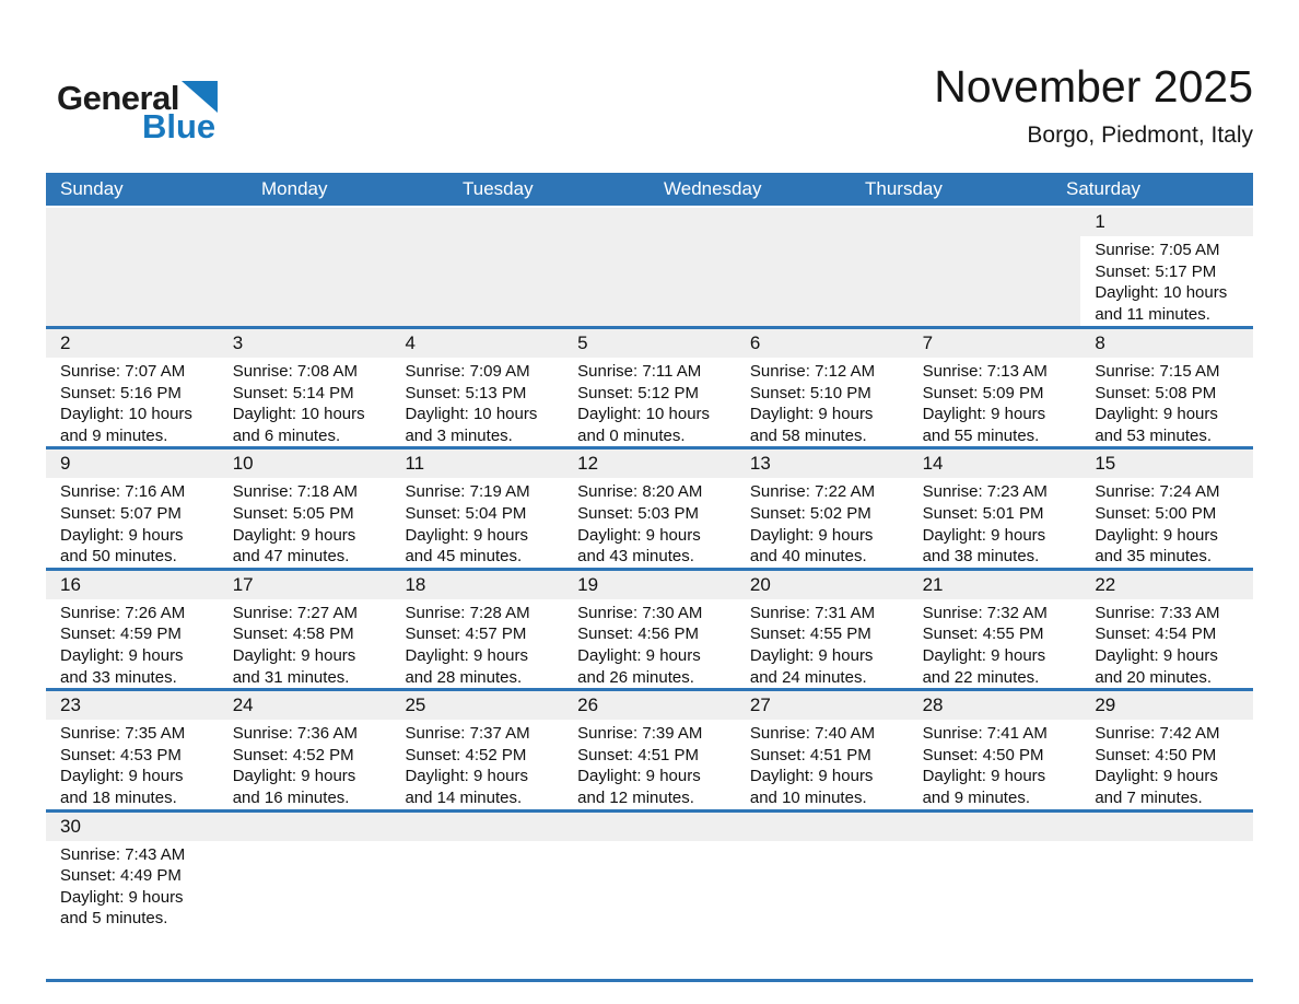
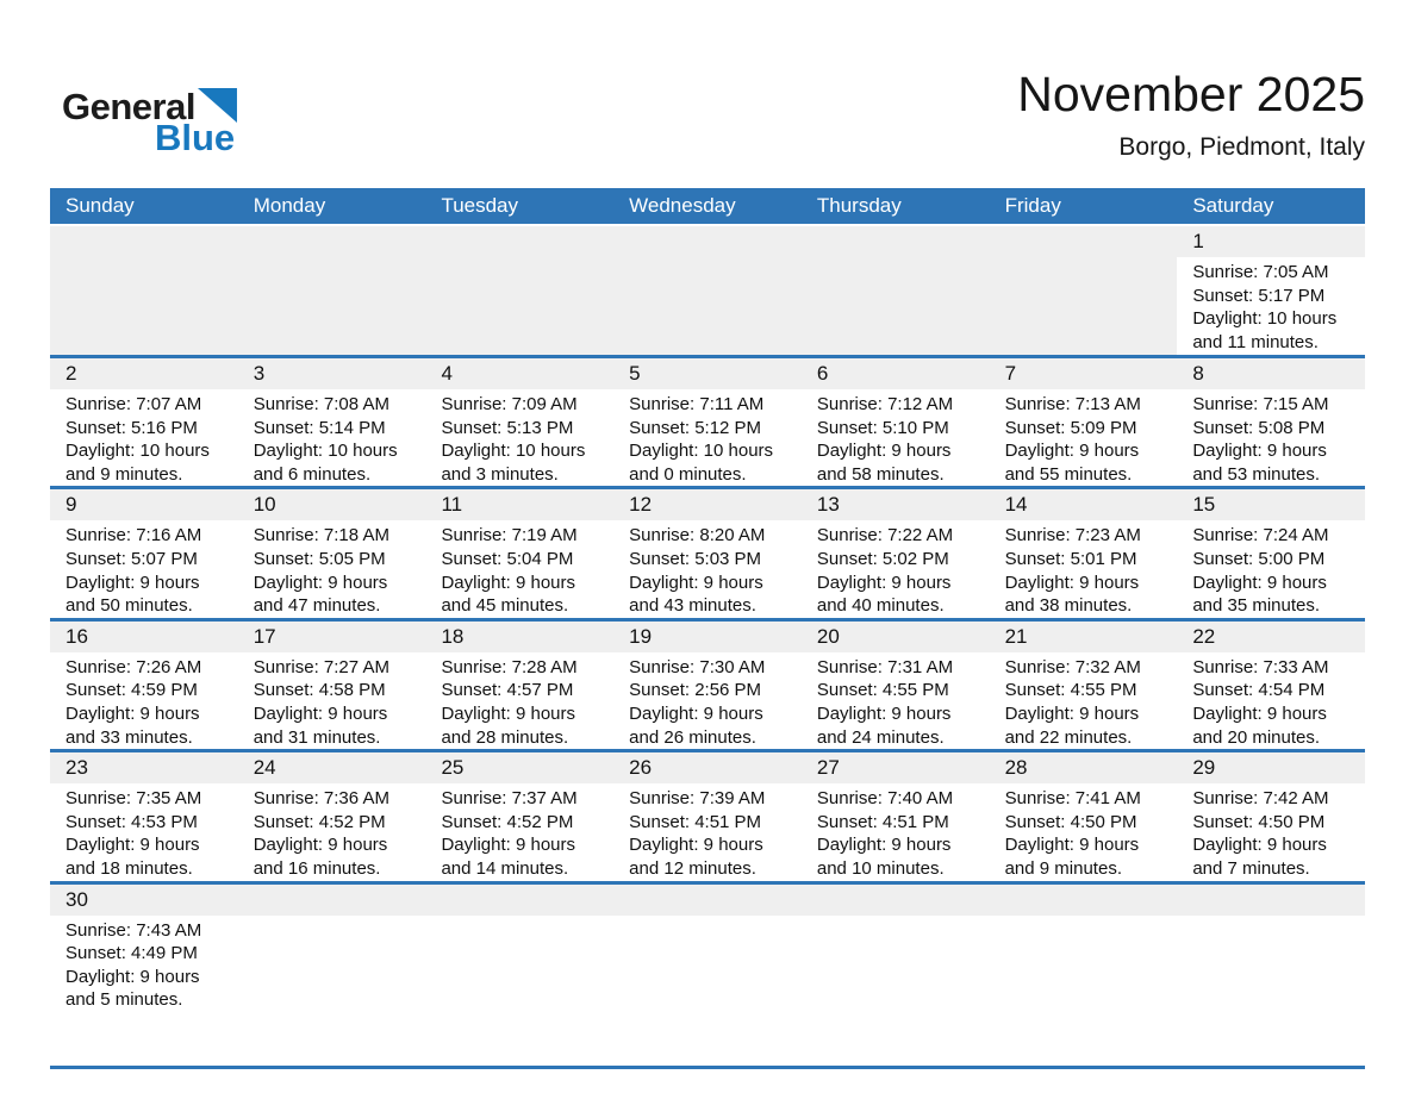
  General
  Blue
  November 2025
  Borgo, Piedmont, Italy
  Sunday
  Monday
  Tuesday
  Wednesday
  Thursday
+ Friday
  Saturday
  1
  Sunrise: 7:05 AM
  Sunset: 5:17 PM
  Daylight: 10 hours and 11 minutes.
  2
  Sunrise: 7:07 AM
  Sunset: 5:16 PM
  Daylight: 10 hours and 9 minutes.
  3
  Sunrise: 7:08 AM
  Sunset: 5:14 PM
  Daylight: 10 hours and 6 minutes.
  4
  Sunrise: 7:09 AM
  Sunset: 5:13 PM
  Daylight: 10 hours and 3 minutes.
  5
  Sunrise: 7:11 AM
  Sunset: 5:12 PM
  Daylight: 10 hours and 0 minutes.
  6
  Sunrise: 7:12 AM
  Sunset: 5:10 PM
  Daylight: 9 hours and 58 minutes.
  7
  Sunrise: 7:13 AM
  Sunset: 5:09 PM
  Daylight: 9 hours and 55 minutes.
  8
  Sunrise: 7:15 AM
  Sunset: 5:08 PM
  Daylight: 9 hours and 53 minutes.
  9
  Sunrise: 7:16 AM
  Sunset: 5:07 PM
  Daylight: 9 hours and 50 minutes.
  10
  Sunrise: 7:18 AM
  Sunset: 5:05 PM
  Daylight: 9 hours and 47 minutes.
  11
  Sunrise: 7:19 AM
  Sunset: 5:04 PM
  Daylight: 9 hours and 45 minutes.
  12
  Sunrise: 8:20 AM
  Sunset: 5:03 PM
  Daylight: 9 hours and 43 minutes.
  13
  Sunrise: 7:22 AM
  Sunset: 5:02 PM
  Daylight: 9 hours and 40 minutes.
  14
  Sunrise: 7:23 AM
  Sunset: 5:01 PM
  Daylight: 9 hours and 38 minutes.
  15
  Sunrise: 7:24 AM
  Sunset: 5:00 PM
  Daylight: 9 hours and 35 minutes.
  16
  Sunrise: 7:26 AM
  Sunset: 4:59 PM
  Daylight: 9 hours and 33 minutes.
  17
  Sunrise: 7:27 AM
  Sunset: 4:58 PM
  Daylight: 9 hours and 31 minutes.
  18
  Sunrise: 7:28 AM
  Sunset: 4:57 PM
  Daylight: 9 hours and 28 minutes.
  19
  Sunrise: 7:30 AM
- Sunset: 4:56 PM
+ Sunset: 2:56 PM
  Daylight: 9 hours and 26 minutes.
  20
  Sunrise: 7:31 AM
  Sunset: 4:55 PM
  Daylight: 9 hours and 24 minutes.
  21
  Sunrise: 7:32 AM
  Sunset: 4:55 PM
  Daylight: 9 hours and 22 minutes.
  22
  Sunrise: 7:33 AM
  Sunset: 4:54 PM
  Daylight: 9 hours and 20 minutes.
  23
  Sunrise: 7:35 AM
  Sunset: 4:53 PM
  Daylight: 9 hours and 18 minutes.
  24
  Sunrise: 7:36 AM
  Sunset: 4:52 PM
  Daylight: 9 hours and 16 minutes.
  25
  Sunrise: 7:37 AM
  Sunset: 4:52 PM
  Daylight: 9 hours and 14 minutes.
  26
  Sunrise: 7:39 AM
  Sunset: 4:51 PM
  Daylight: 9 hours and 12 minutes.
  27
  Sunrise: 7:40 AM
  Sunset: 4:51 PM
  Daylight: 9 hours and 10 minutes.
  28
  Sunrise: 7:41 AM
  Sunset: 4:50 PM
  Daylight: 9 hours and 9 minutes.
  29
  Sunrise: 7:42 AM
  Sunset: 4:50 PM
  Daylight: 9 hours and 7 minutes.
  30
  Sunrise: 7:43 AM
  Sunset: 4:49 PM
  Daylight: 9 hours and 5 minutes.
